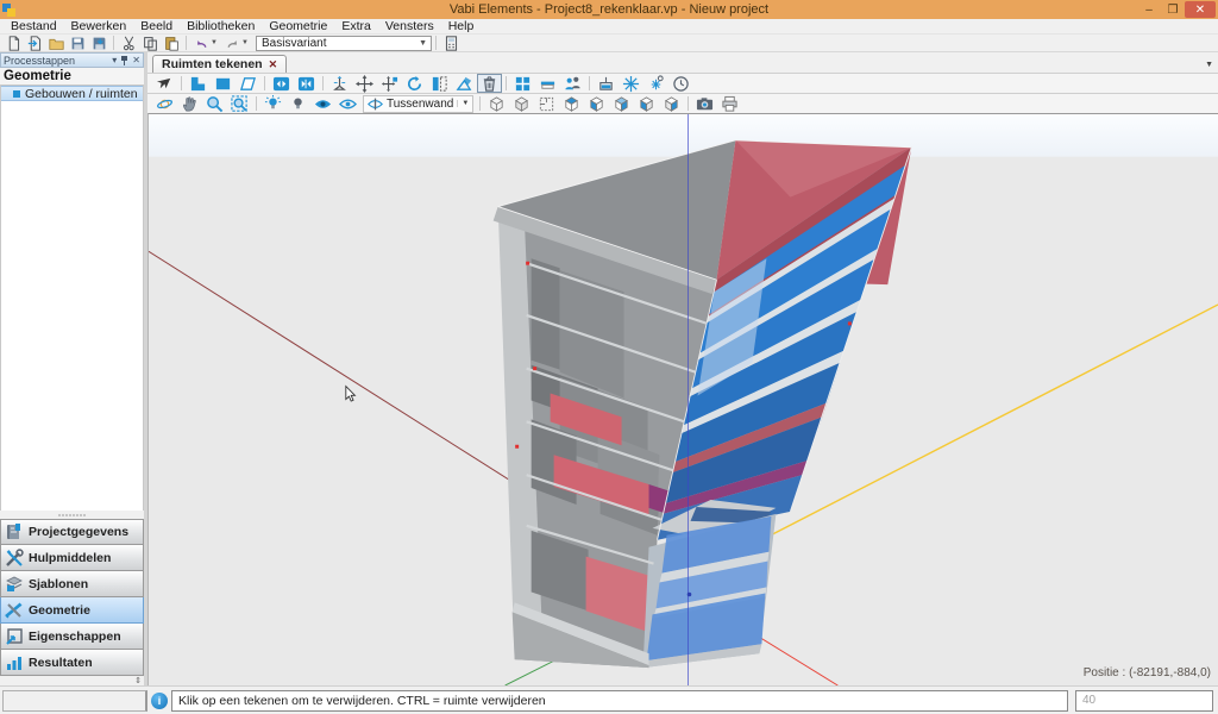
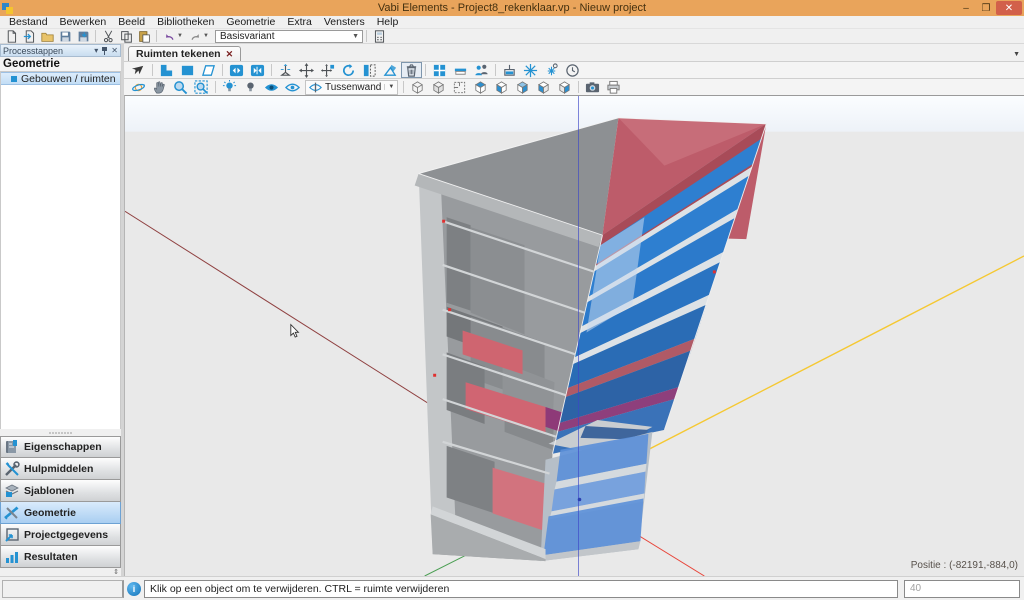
  Vabi Elements - Project8_rekenklaar.vp - Nieuw project
  –
  ❐
  ✕
  Bestand
  Bewerken
  Beeld
  Bibliotheken
  Geometrie
  Extra
  Vensters
  Help
  Basisvariant
  Processtappen
  ▾
  ✕
  Geometrie
  Gebouwen / ruimten
- Projectgegevens
+ Eigenschappen
  Hulpmiddelen
  Sjablonen
  Geometrie
- Eigenschappen
+ Projectgegevens
  Resultaten
  Ruimten tekenen
  ✕
  Tussenwand
  Positie : (-82191,-884,0)
  i
- Klik op een tekenen om te verwijderen. CTRL = ruimte verwijderen
+ Klik op een object om te verwijderen. CTRL = ruimte verwijderen
  40
